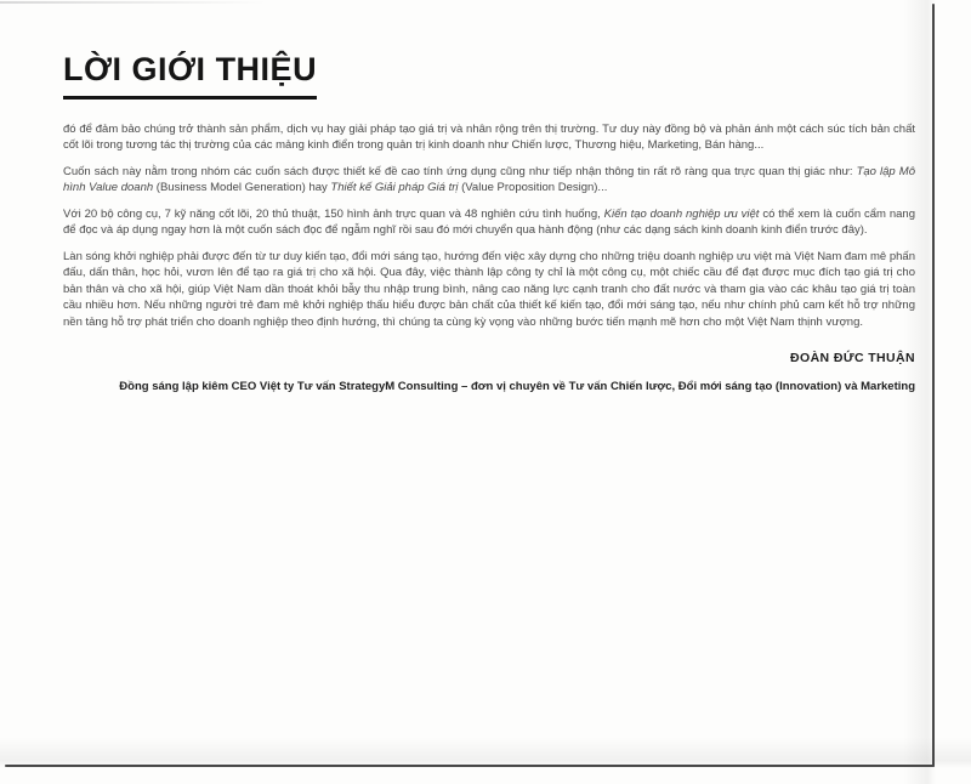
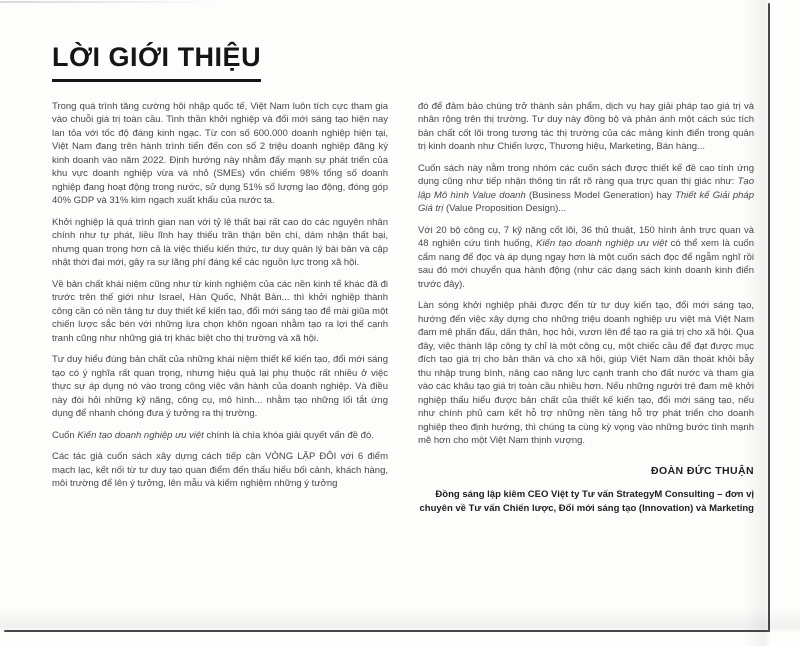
  LỜI GIỚI THIỆU
+ Trong quá trình tăng cường hội nhập quốc tế, Việt Nam luôn tích cực tham gia vào chuỗi giá trị toàn cầu. Tinh thần khởi nghiệp và đổi mới sáng tạo hiện nay lan tỏa với tốc độ đáng kinh ngạc. Từ con số 600.000 doanh nghiệp hiện tại, Việt Nam đang trên hành trình tiến đến con số 2 triệu doanh nghiệp đăng ký kinh doanh vào năm 2022. Định hướng này nhằm đẩy mạnh sự phát triển của khu vực doanh nghiệp vừa và nhỏ (SMEs) vốn chiếm 98% tổng số doanh nghiệp đang hoạt động trong nước, sử dụng 51% số lượng lao động, đóng góp 40% GDP và 31% kim ngạch xuất khẩu của nước ta.
+ Khởi nghiệp là quá trình gian nan với tỷ lệ thất bại rất cao do các nguyên nhân chính như tự phát, liều lĩnh hay thiếu trần thận bền chí, dám nhận thất bại, nhưng quan trọng hơn cả là việc thiếu kiến thức, tư duy quản lý bài bản và cập nhật thời đại mới, gây ra sự lãng phí đáng kể các nguồn lực trong xã hội.
+ Về bản chất khái niệm cũng như từ kinh nghiệm của các nền kinh tế khác đã đi trước trên thế giới như Israel, Hàn Quốc, Nhật Bản... thì khởi nghiệp thành công cần có nền tảng tư duy thiết kế kiến tạo, đổi mới sáng tạo để mài giũa một chiến lược sắc bén với những lựa chọn khôn ngoan nhằm tạo ra lợi thế cạnh tranh cũng như những giá trị khác biệt cho thị trường và xã hội.
+ Tư duy hiểu đúng bản chất của những khái niệm thiết kế kiến tạo, đổi mới sáng tạo có ý nghĩa rất quan trọng, nhưng hiệu quả lại phụ thuộc rất nhiều ở việc thực sự áp dụng nó vào trong công việc vận hành của doanh nghiệp. Và điều này đòi hỏi những kỹ năng, công cụ, mô hình... nhằm tạo những lối tắt ứng dụng để nhanh chóng đưa ý tưởng ra thị trường.
+ Cuốn Kiến tạo doanh nghiệp ưu việt chính là chìa khóa giải quyết vấn đề đó.
+ Các tác giả cuốn sách xây dựng cách tiếp cận VÒNG LẶP ĐÔI với 6 điểm mạch lạc, kết nối từ tư duy tạo quan điểm đến thấu hiểu bối cảnh, khách hàng, môi trường để lên ý tưởng, lên mẫu và kiểm nghiệm những ý tưởng
  đó để đảm bảo chúng trở thành sản phẩm, dịch vụ hay giải pháp tạo giá trị và nhân rộng trên thị trường. Tư duy này đồng bộ và phản ánh một cách súc tích bản chất cốt lõi trong tương tác thị trường của các mảng kinh điển trong quản trị kinh doanh như Chiến lược, Thương hiệu, Marketing, Bán hàng...
  Cuốn sách này nằm trong nhóm các cuốn sách được thiết kế đề cao tính ứng dụng cũng như tiếp nhận thông tin rất rõ ràng qua trực quan thị giác như: Tạo lập Mô hình Value doanh (Business Model Generation) hay Thiết kế Giải pháp Giá trị (Value Proposition Design)...
- Với 20 bộ công cụ, 7 kỹ năng cốt lõi, 20 thủ thuật, 150 hình ảnh trực quan và 48 nghiên cứu tình huống, Kiến tạo doanh nghiệp ưu việt có thể xem là cuốn cẩm nang để đọc và áp dụng ngay hơn là một cuốn sách đọc để ngẫm nghĩ rồi sau đó mới chuyển qua hành động (như các dạng sách kinh doanh kinh điển trước đây).
+ Với 20 bộ công cụ, 7 kỹ năng cốt lõi, 36 thủ thuật, 150 hình ảnh trực quan và 48 nghiên cứu tình huống, Kiến tạo doanh nghiệp ưu việt có thể xem là cuốn cẩm nang để đọc và áp dụng ngay hơn là một cuốn sách đọc để ngẫm nghĩ rồi sau đó mới chuyển qua hành động (như các dạng sách kinh doanh kinh điển trước đây).
- Làn sóng khởi nghiệp phải được đến từ tư duy kiến tạo, đổi mới sáng tạo, hướng đến việc xây dựng cho những triệu doanh nghiệp ưu việt mà Việt Nam đam mê phấn đấu, dấn thân, học hỏi, vươn lên để tạo ra giá trị cho xã hội. Qua đây, việc thành lập công ty chỉ là một công cụ, một chiếc cầu để đạt được mục đích tạo giá trị cho bản thân và cho xã hội, giúp Việt Nam dần thoát khỏi bẫy thu nhập trung bình, nâng cao năng lực cạnh tranh cho đất nước và tham gia vào các khâu tạo giá trị toàn cầu nhiều hơn. Nếu những người trẻ đam mê khởi nghiệp thấu hiểu được bản chất của thiết kế kiến tạo, đổi mới sáng tạo, nếu như chính phủ cam kết hỗ trợ những nền tảng hỗ trợ phát triển cho doanh nghiệp theo định hướng, thì chúng ta cùng kỳ vọng vào những bước tiến mạnh mẽ hơn cho một Việt Nam thịnh vượng.
+ Làn sóng khởi nghiệp phải được đến từ tư duy kiến tạo, đổi mới sáng tạo, hướng đến việc xây dựng cho những triệu doanh nghiệp ưu việt mà Việt Nam đam mê phấn đấu, dấn thân, học hỏi, vươn lên để tạo ra giá trị cho xã hội. Qua đây, việc thành lập công ty chỉ là một công cụ, một chiếc cầu để đạt được mục đích tạo giá trị cho bản thân và cho xã hội, giúp Việt Nam dần thoát khỏi bẫy thu nhập trung bình, nâng cao năng lực cạnh tranh cho đất nước và tham gia vào các khâu tạo giá trị toàn cầu nhiều hơn. Nếu những người trẻ đam mê khởi nghiệp thấu hiểu được bản chất của thiết kế kiến tạo, đổi mới sáng tạo, nếu như chính phủ cam kết hỗ trợ những nền tảng hỗ trợ phát triển cho doanh nghiệp theo định hướng, thì chúng ta cùng kỳ vọng vào những bước tình mạnh mẽ hơn cho một Việt Nam thịnh vượng.
  ĐOÀN ĐỨC THUẬN
  Đồng sáng lập kiêm CEO Việt ty Tư vấn StrategyM Consulting – đơn vị chuyên về Tư vấn Chiến lược, Đổi mới sáng tạo (Innovation) và Marketing
